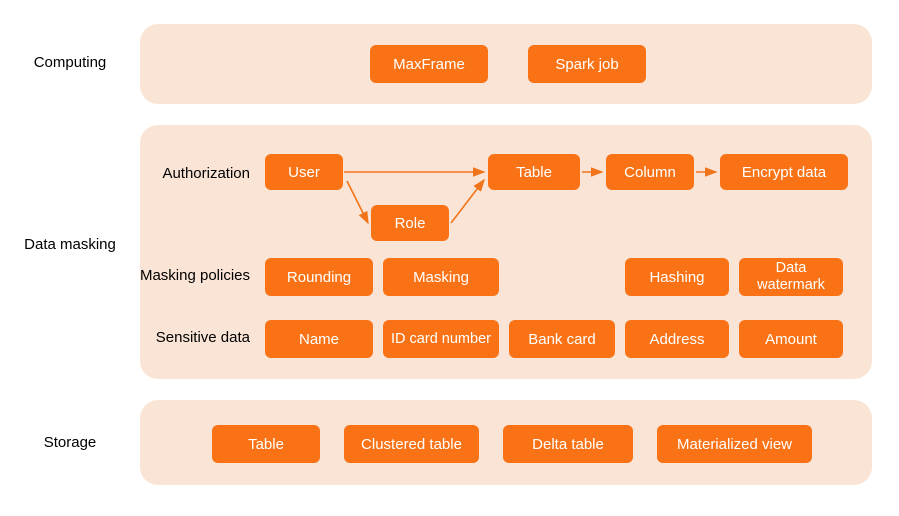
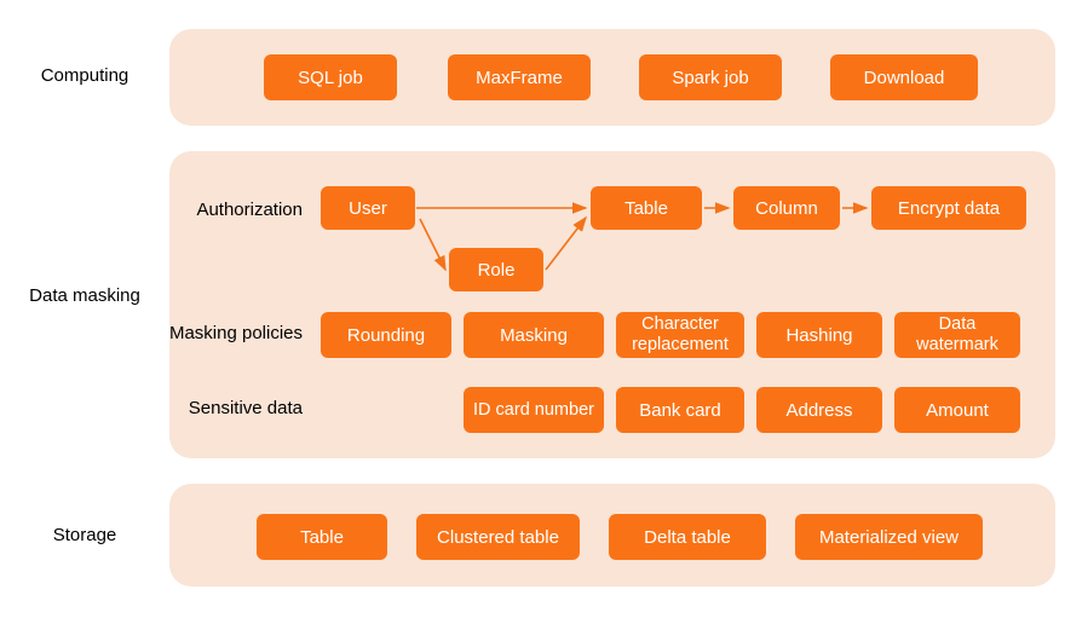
  Computing
+ SQL job
  MaxFrame
  Spark job
+ Download
  Data masking
  Authorization
  User
  Role
  Table
  Column
  Encrypt data
  Masking policies
  Rounding
  Masking
+ Character replacement
  Hashing
  Data watermark
  Sensitive data
- Name
  ID card number
  Bank card
  Address
  Amount
  Storage
  Table
  Clustered table
  Delta table
  Materialized view
